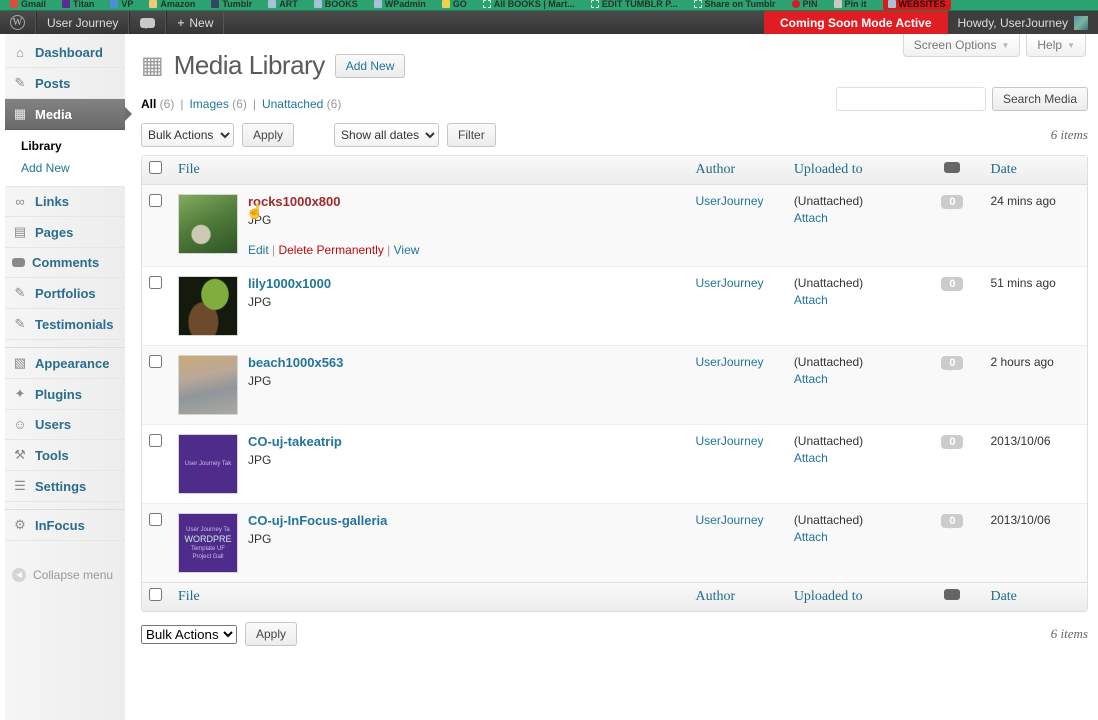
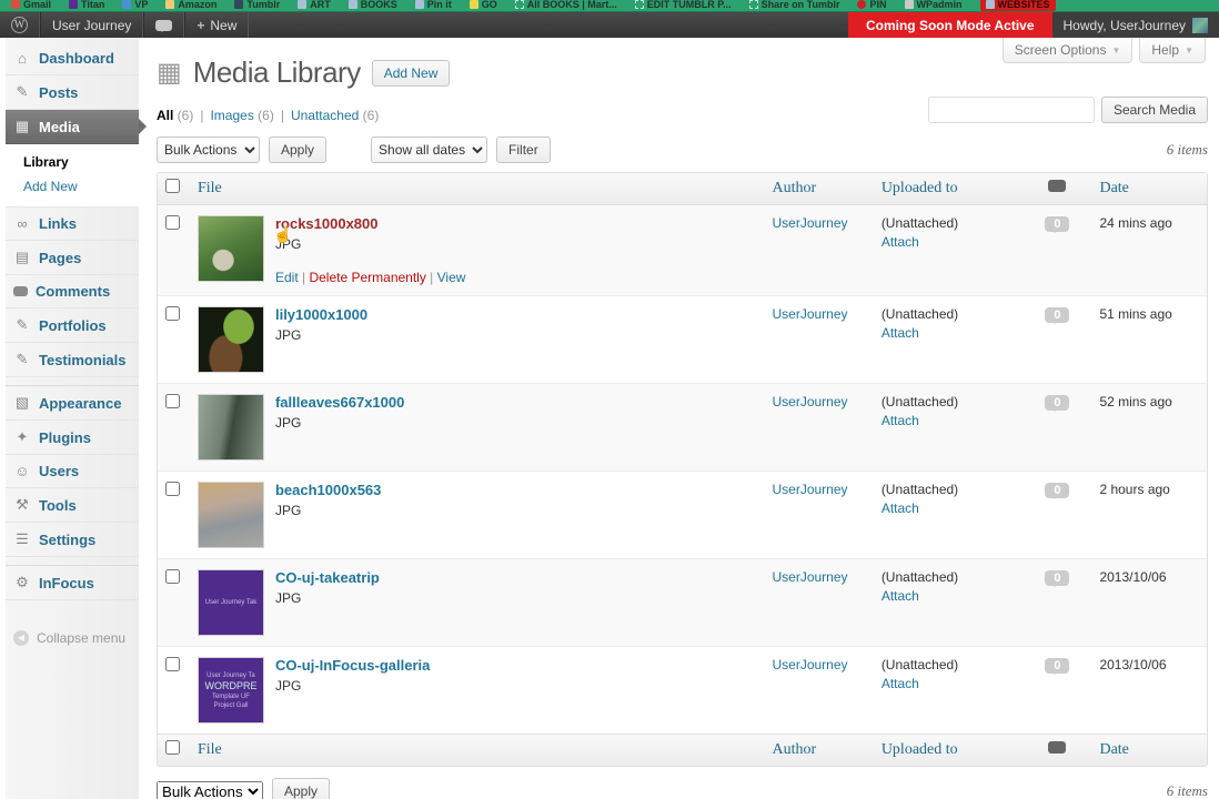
  Gmail
  Titan
  VP
  Amazon
  Tumblr
  ART
  BOOKS
- WPadmin
+ Pin it
  GO
  All BOOKS | Mart...
  EDIT TUMBLR P...
  Share on Tumblr
  PIN
- Pin it
+ WPadmin
  WEBSITES
  W
  User Journey
  +
  New
  Coming Soon Mode Active
  Howdy, UserJourney
  ⌂
  Dashboard
  ✎
  Posts
  ▦
  Media
  Library
  Add New
  ∞
  Links
  ▤
  Pages
  Comments
  ✎
  Portfolios
  ✎
  Testimonials
  ▧
  Appearance
  ✦
  Plugins
  ☺
  Users
  ⚒
  Tools
  ☰
  Settings
  ⚙
  InFocus
  ◀
  Collapse menu
  Screen Options
  ▼
  Help
  ▼
  ▦
  Media Library
  Add New
  All (6)
  |
  Images (6)
  |
  Unattached (6)
  Search Media
  Bulk Actions
  Apply
  Show all dates
  Filter
  6 items
  	File	Author	Uploaded to		Date
  	rocks1000x800☝JPGEdit | Delete Permanently | View	UserJourney	(Unattached)Attach	0	24 mins ago
  	lily1000x1000JPG	UserJourney	(Unattached)Attach	0	51 mins ago
+ 	fallleaves667x1000JPG	UserJourney	(Unattached)Attach	0	52 mins ago
  	beach1000x563JPG	UserJourney	(Unattached)Attach	0	2 hours ago
  	CO-uj-takeatripJPG	UserJourney	(Unattached)Attach	0	2013/10/06
  	File	Author	Uploaded to		Date
  Bulk Actions
  Apply
  6 items
